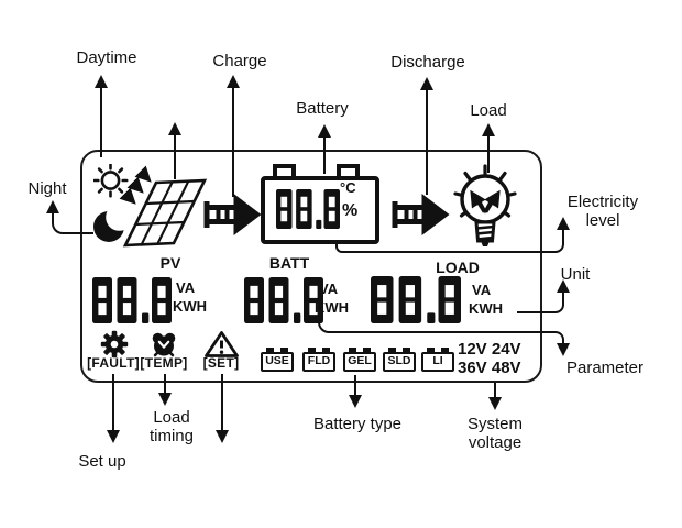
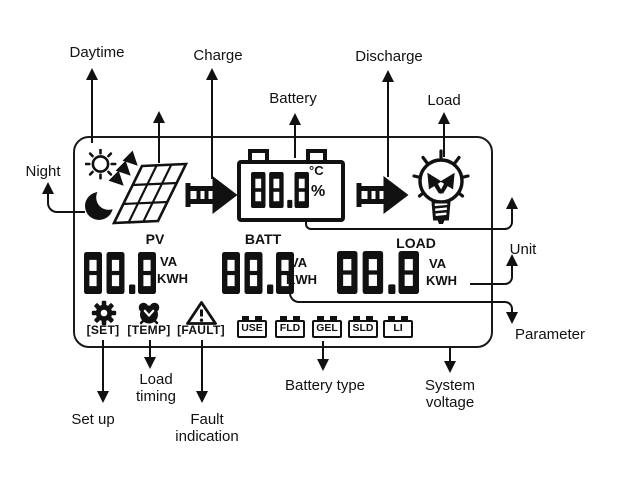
  Daytime
  Charge
  Discharge
  Battery
  Load
  Night
- Electricity level
  Unit
  Parameter
  Set up
  Load timing
+ Fault indication
  Battery type
  System voltage
  °C
  %
  PV
  BATT
  LOAD
  VA
  KWH
  VA
  KWH
  VA
  KWH
- [FAULT]
+ [SET]
  [TEMP]
- [SET]
+ [FAULT]
  USE
  FLD
  GEL
  SLD
  LI
- 12V 24V 36V 48V
